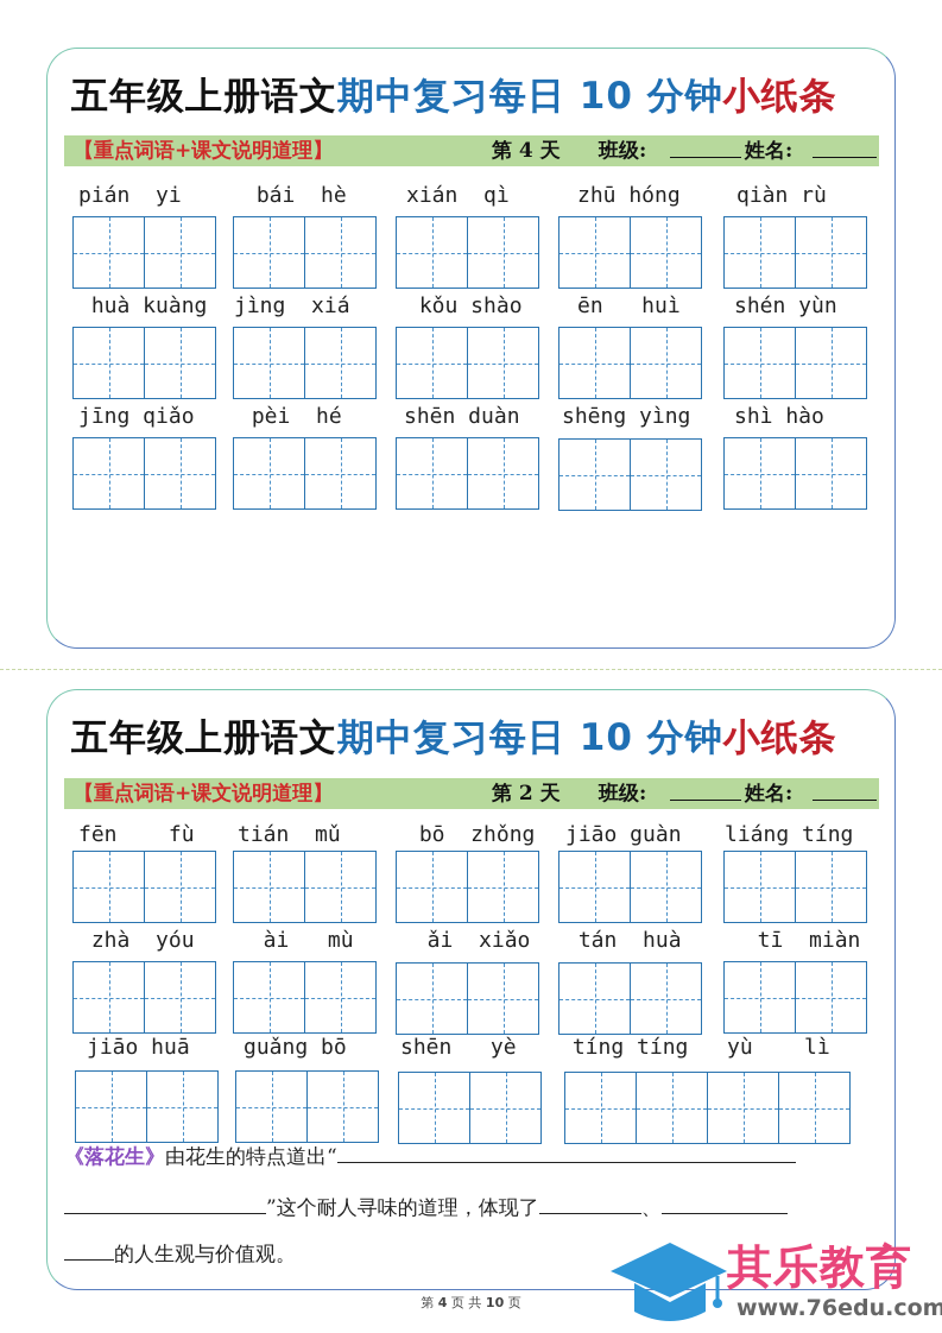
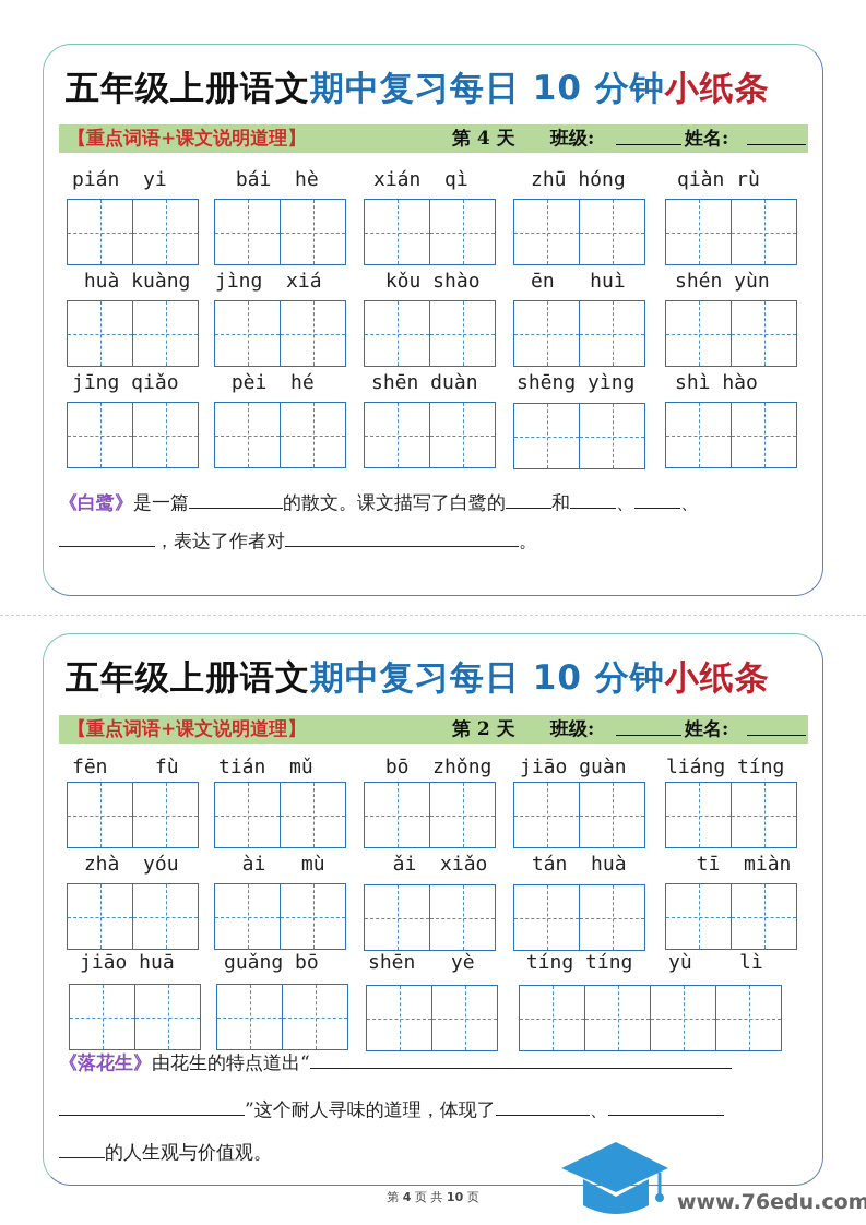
  五年级上册语文期中复习每日 10 分钟小纸条
  【重点词语+课文说明道理】
  第 4 天
  班级:
  姓名:
  pián yi
  bái hè
  xián qì
  zhū hóng
  qiàn rù
  huà kuàng
  jìng xiá
  kǒu shào
  ēn huì
  shén yùn
  jīng qiǎo
  pèi hé
  shēn duàn
  shēng yìng
  shì hào
+ 《白鹭》是一篇 的散文。课文描写了白鹭的 和 、 、
+ ，表达了作者对 。
  五年级上册语文期中复习每日 10 分钟小纸条
  【重点词语+课文说明道理】
  第 2 天
  班级:
  姓名:
  fēn fù
  tián mǔ
  bō zhǒng
  jiāo guàn
  liáng tíng
  zhà yóu
  ài mù
  ǎi xiǎo
  tán huà
  tī miàn
  jiāo huā
  guǎng bō
  shēn yè
  tíng tíng
  yù lì
  《落花生》由花生的特点道出“
  ”这个耐人寻味的道理，体现了 、
  的人生观与价值观。
- 其乐教育
  www.76edu.com
  第 4 页 共 10 页
